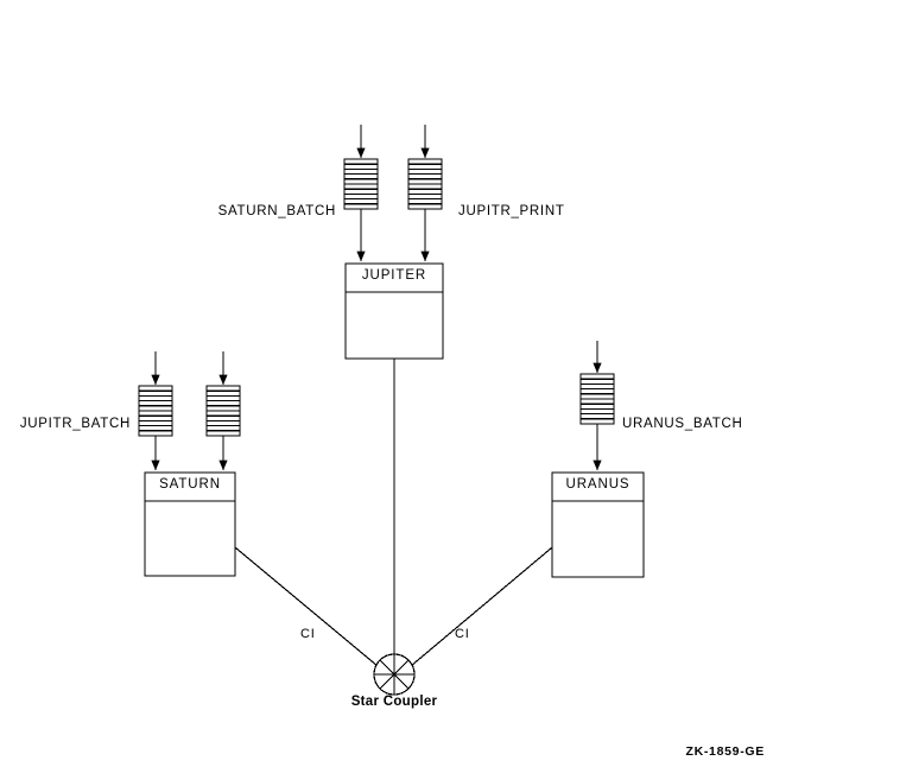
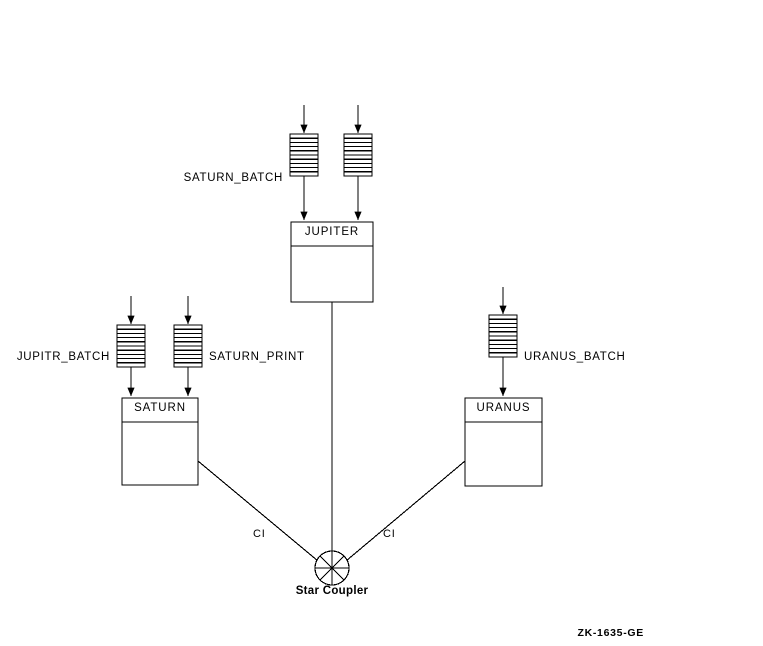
  SATURN_BATCH
- JUPITR_PRINT
  JUPITER
  JUPITR_BATCH
+ SATURN_PRINT
  SATURN
  URANUS_BATCH
  URANUS
  CI
  CI
  Star Coupler
- ZK-1859-GE
+ ZK-1635-GE
